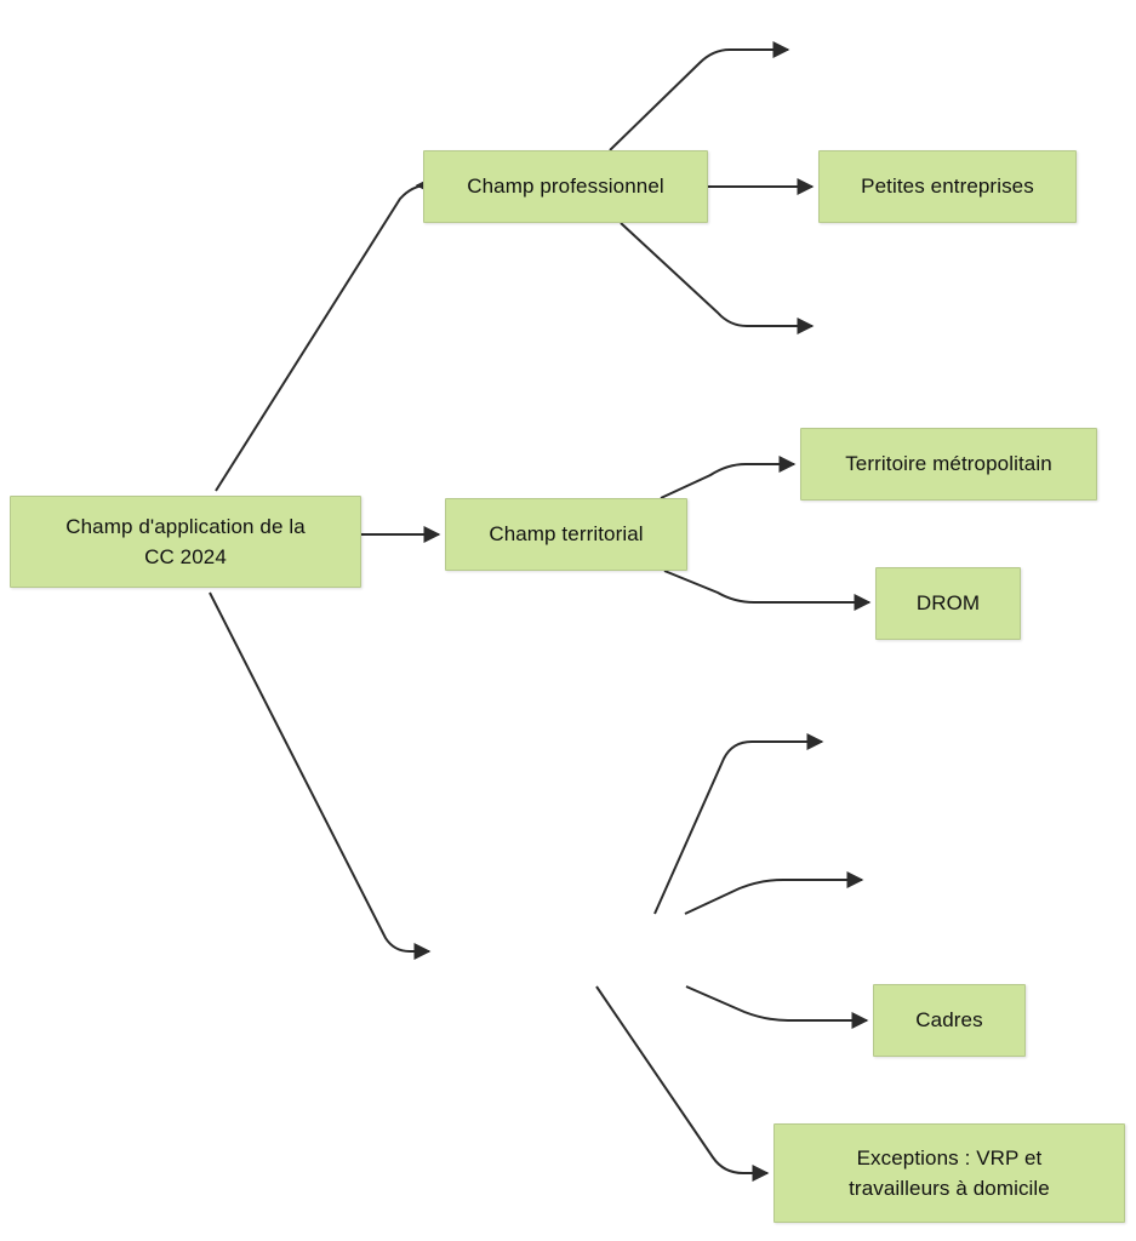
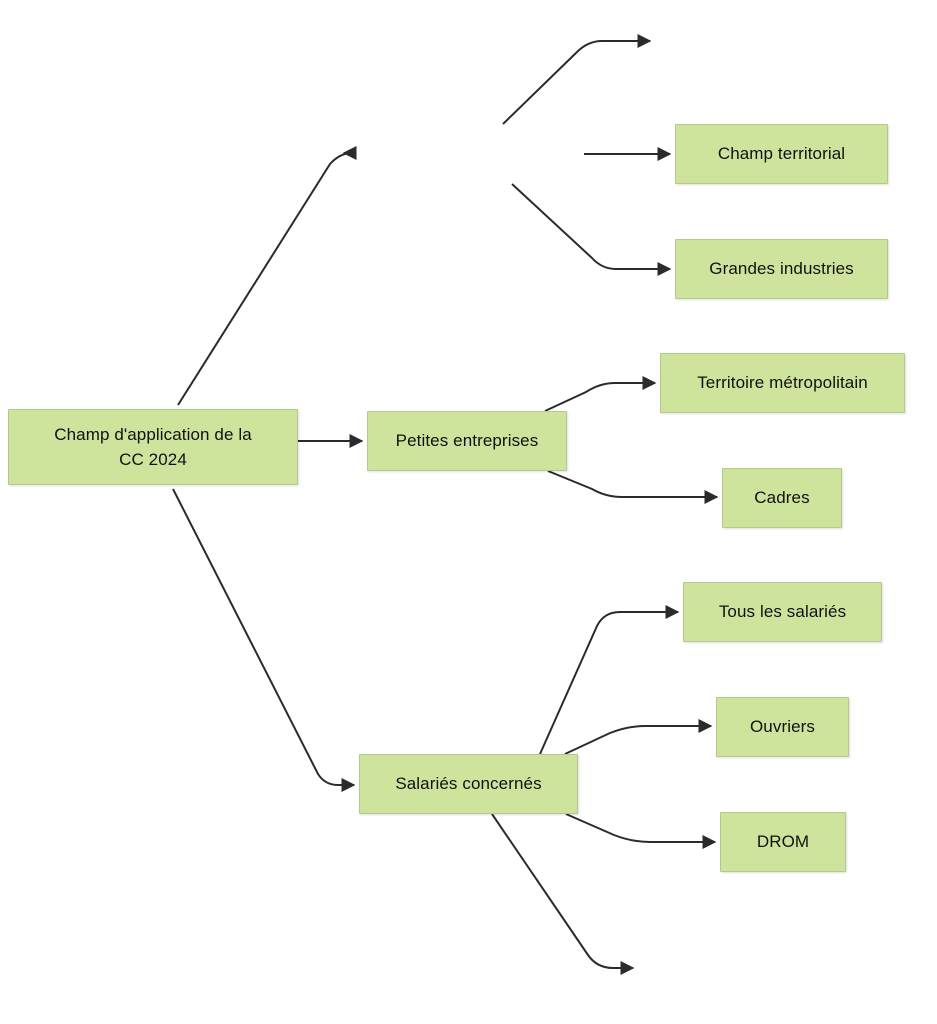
  Champ d'application de la
  CC 2024
- Champ professionnel
- Champ territorial
+ Petites entreprises
+ Salariés concernés
- Petites entreprises
+ Champ territorial
+ Grandes industries
  Territoire métropolitain
- DROM
+ Cadres
+ Tous les salariés
+ Ouvriers
- Cadres
+ DROM
- Exceptions : VRP et
- travailleurs à domicile
